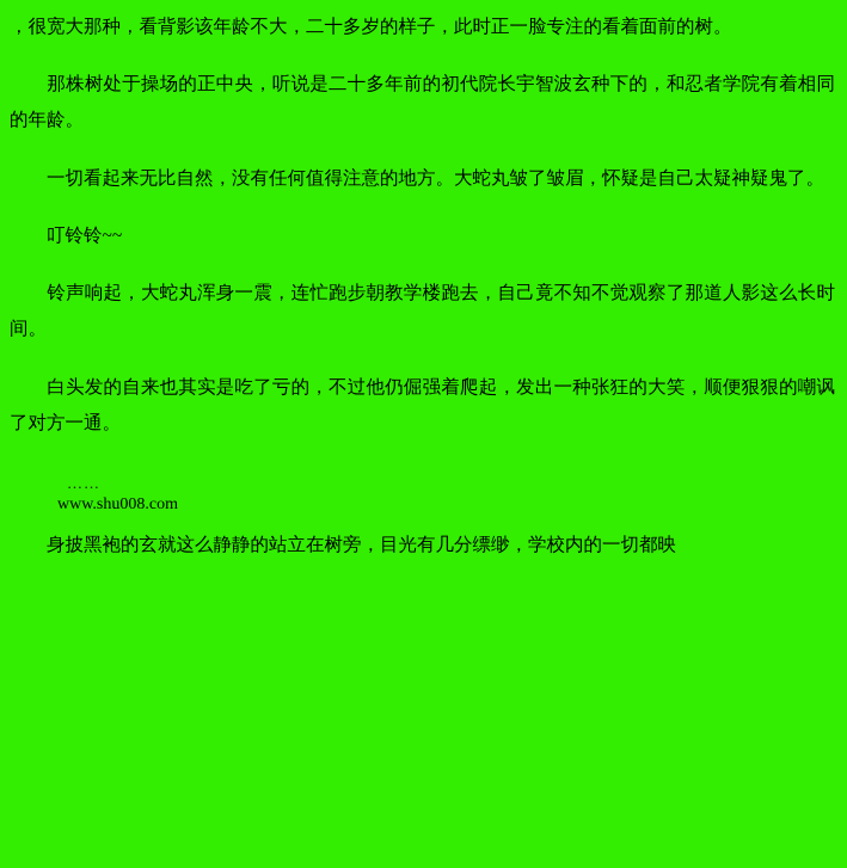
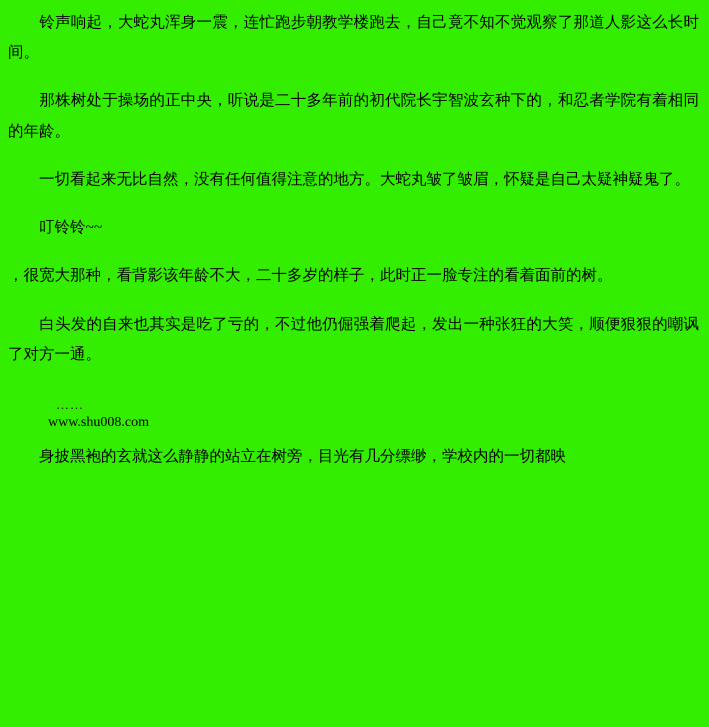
- ，很宽大那种，看背影该年龄不大，二十多岁的样子，此时正一脸专注的看着面前的树。
+ 铃声响起，大蛇丸浑身一震，连忙跑步朝教学楼跑去，自己竟不知不觉观察了那道人影这么长时间。
  那株树处于操场的正中央，听说是二十多年前的初代院长宇智波玄种下的，和忍者学院有着相同的年龄。
  一切看起来无比自然，没有任何值得注意的地方。大蛇丸皱了皱眉，怀疑是自己太疑神疑鬼了。
  叮铃铃~~
- 铃声响起，大蛇丸浑身一震，连忙跑步朝教学楼跑去，自己竟不知不觉观察了那道人影这么长时间。
+ ，很宽大那种，看背影该年龄不大，二十多岁的样子，此时正一脸专注的看着面前的树。
  白头发的自来也其实是吃了亏的，不过他仍倔强着爬起，发出一种张狂的大笑，顺便狠狠的嘲讽了对方一通。
  ……
  www.shu008.com
  身披黑袍的玄就这么静静的站立在树旁，目光有几分缥缈，学校内的一切都映
